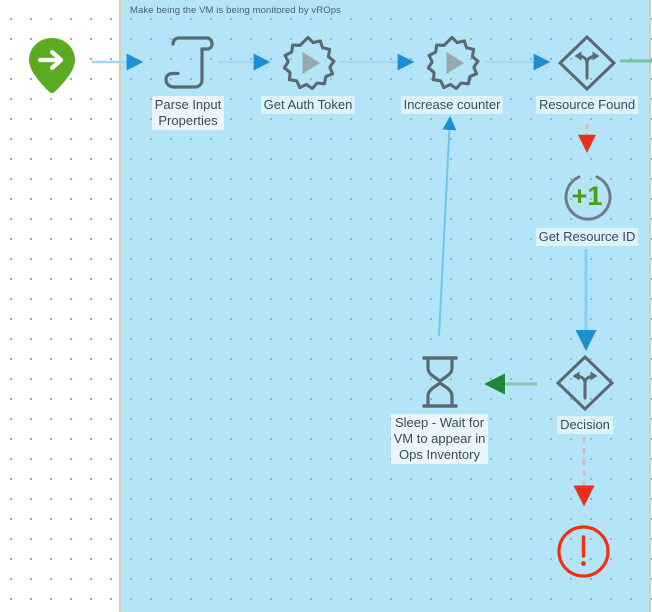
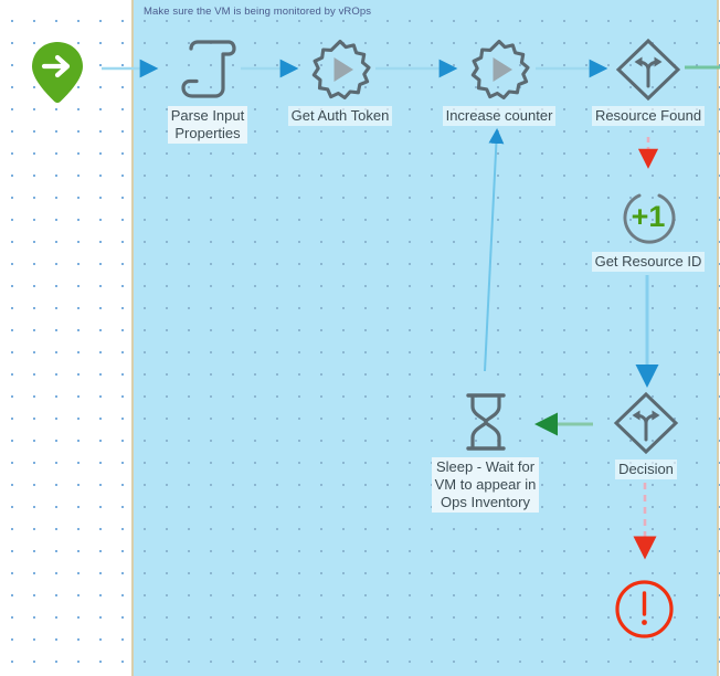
- Make being the VM is being monitored by vROps
+ Make sure the VM is being monitored by vROps
  Parse Input
  Properties
  Get Auth Token
  Increase counter
  Resource Found
  +1
  Get Resource ID
  Sleep - Wait for
  VM to appear in
  Ops Inventory
  Decision
